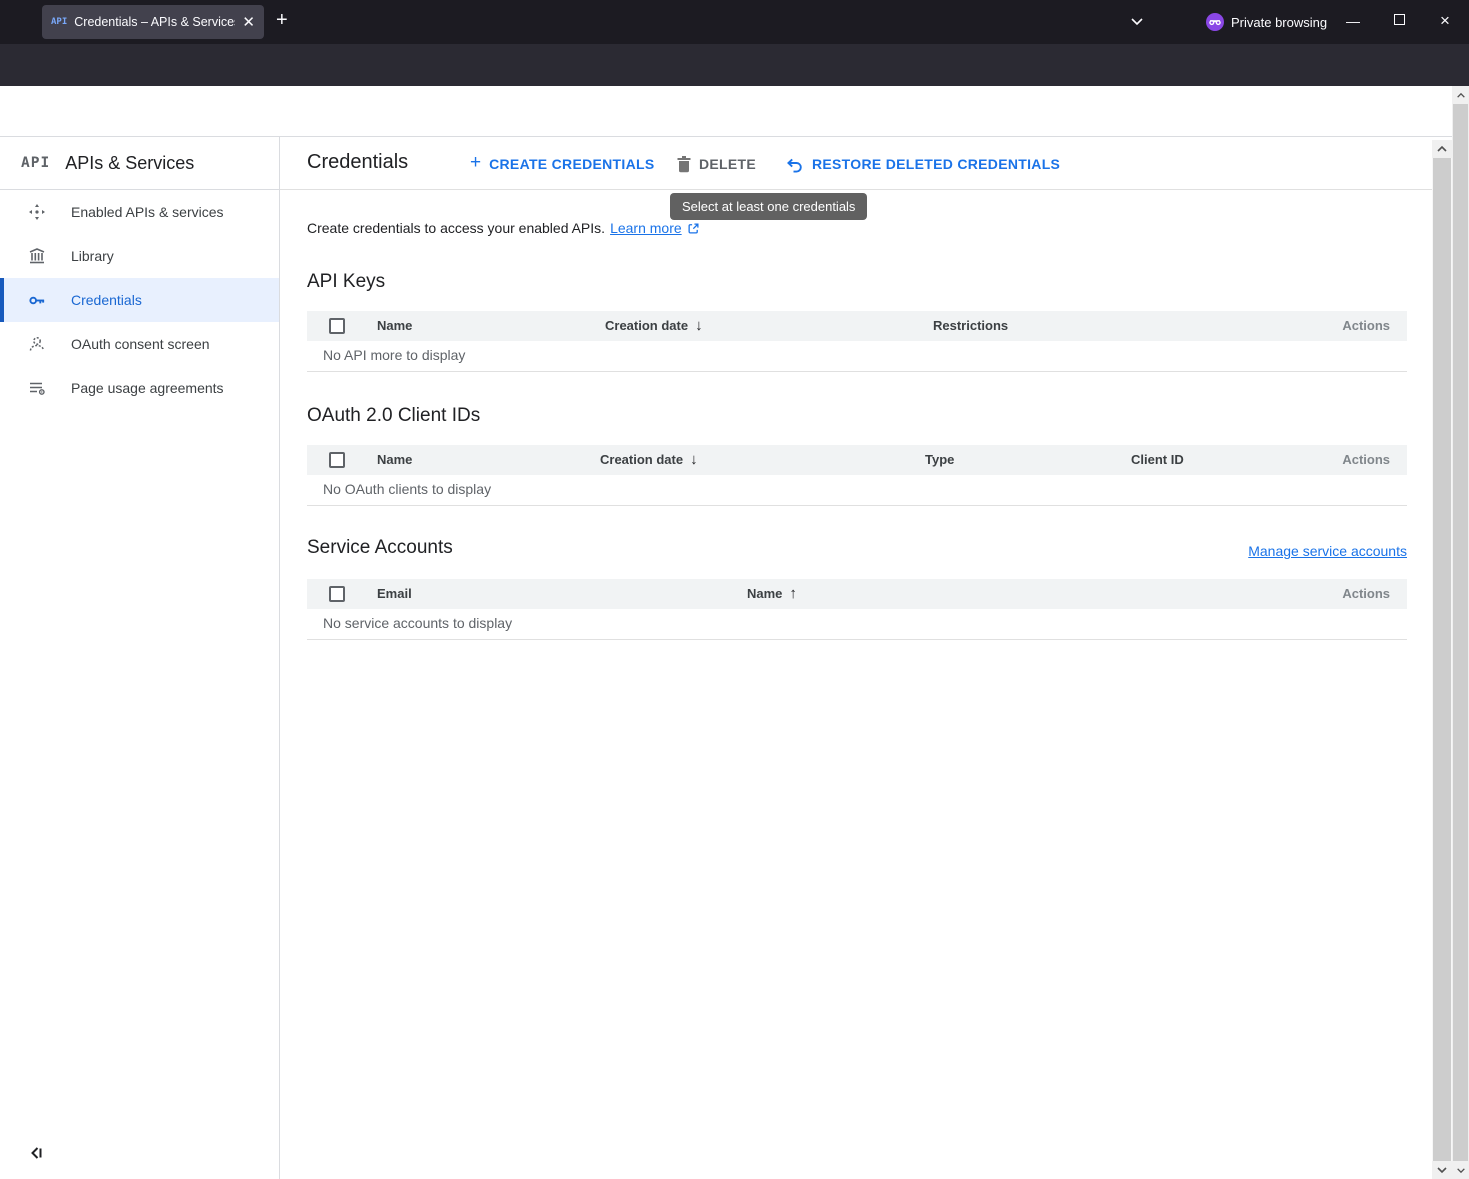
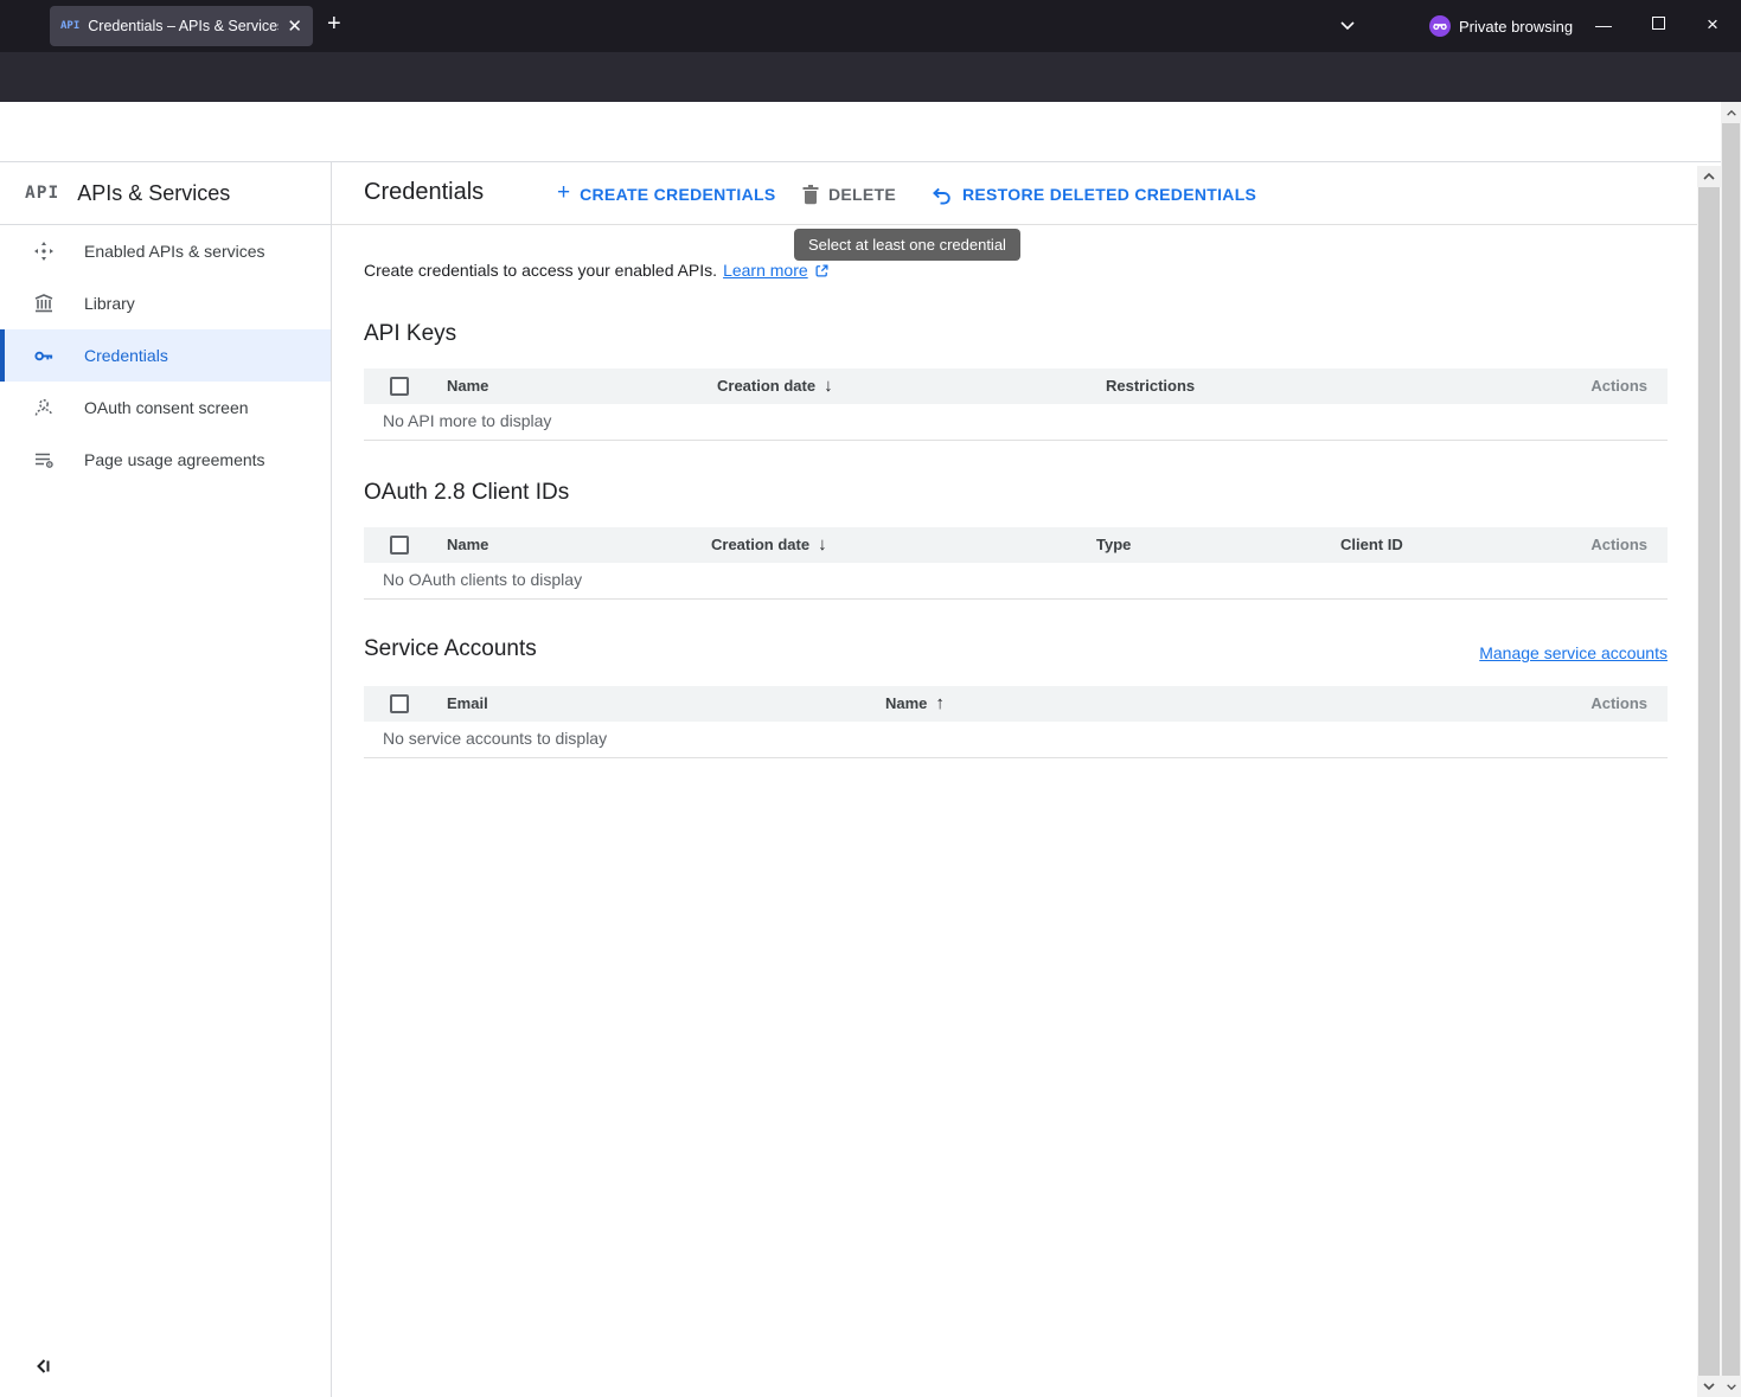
  API
  Credentials – APIs & Service
  ✕
  +
  Private browsing
  —
  ×
  API
  APIs & Services
  Enabled APIs & services
  Library
  Credentials
  OAuth consent screen
  Page usage agreements
  Credentials
  +
  CREATE CREDENTIALS
  DELETE
  RESTORE DELETED CREDENTIALS
- Select at least one credentials
+ Select at least one credential
  Create credentials to access your enabled APIs.
  Learn more
  API Keys
  Name
  Creation date
  ↓
  Restrictions
  Actions
  No API more to display
- OAuth 2.0 Client IDs
+ OAuth 2.8 Client IDs
  Name
  Creation date
  ↓
  Type
  Client ID
  Actions
  No OAuth clients to display
  Service Accounts
  Manage service accounts
  Email
  Name
  ↑
  Actions
  No service accounts to display
